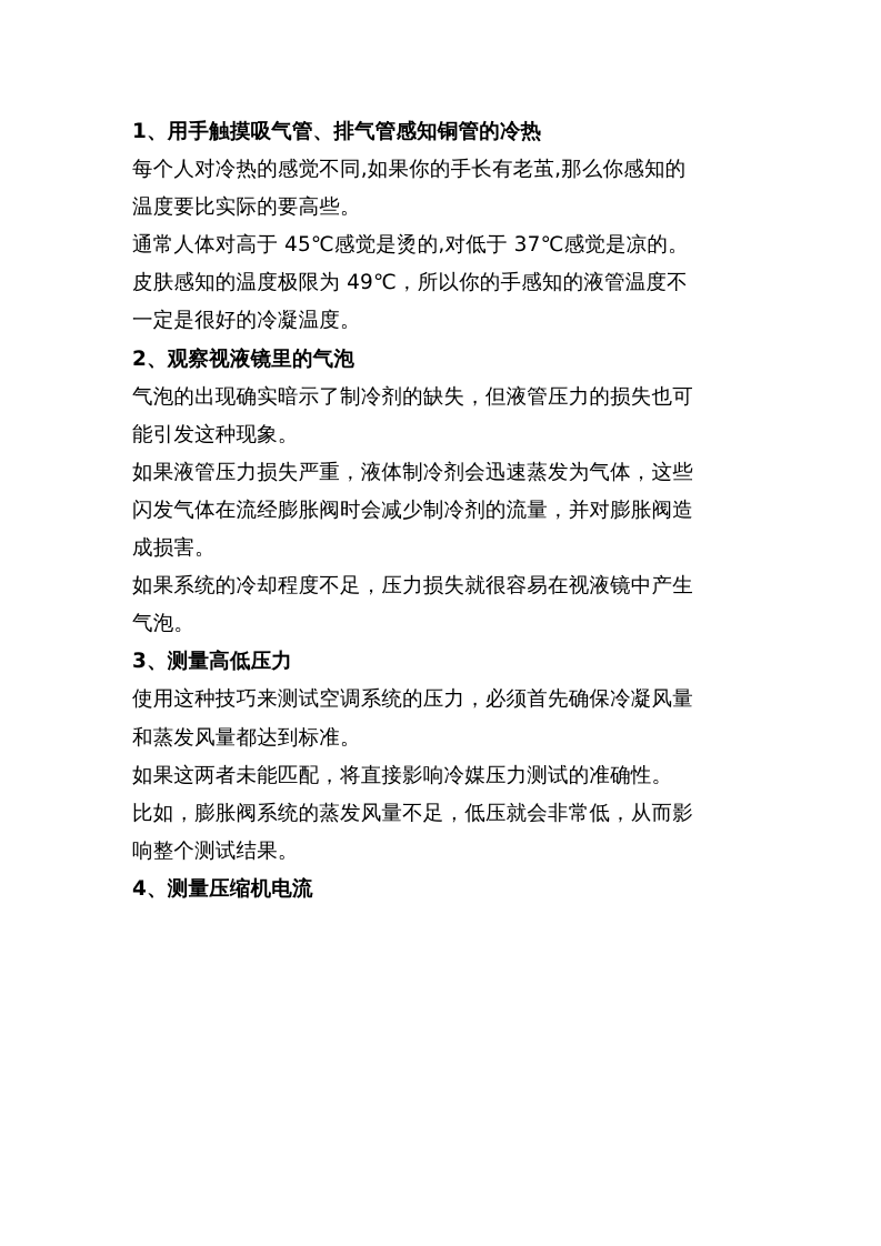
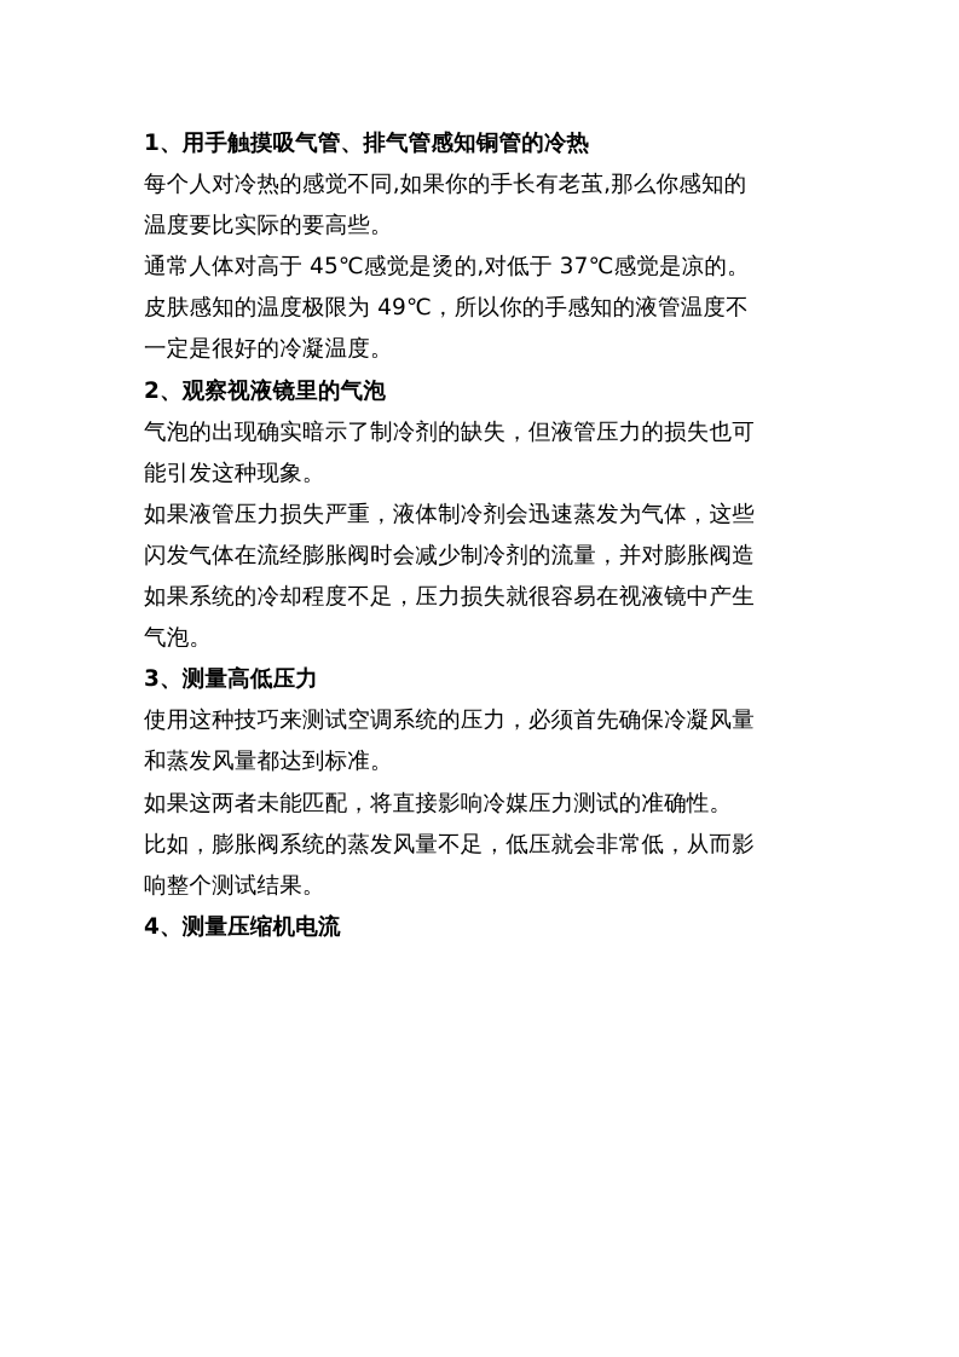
  1、用手触摸吸气管、排气管感知铜管的冷热
  每个人对冷热的感觉不同,如果你的手长有老茧,那么你感知的
  温度要比实际的要高些。
  通常人体对高于 45℃感觉是烫的,对低于 37℃感觉是凉的。
  皮肤感知的温度极限为 49℃，所以你的手感知的液管温度不
  一定是很好的冷凝温度。
  2、观察视液镜里的气泡
  气泡的出现确实暗示了制冷剂的缺失，但液管压力的损失也可
  能引发这种现象。
  如果液管压力损失严重，液体制冷剂会迅速蒸发为气体，这些
  闪发气体在流经膨胀阀时会减少制冷剂的流量，并对膨胀阀造
- 成损害。
  如果系统的冷却程度不足，压力损失就很容易在视液镜中产生
  气泡。
  3、测量高低压力
  使用这种技巧来测试空调系统的压力，必须首先确保冷凝风量
  和蒸发风量都达到标准。
  如果这两者未能匹配，将直接影响冷媒压力测试的准确性。
  比如，膨胀阀系统的蒸发风量不足，低压就会非常低，从而影
  响整个测试结果。
  4、测量压缩机电流
